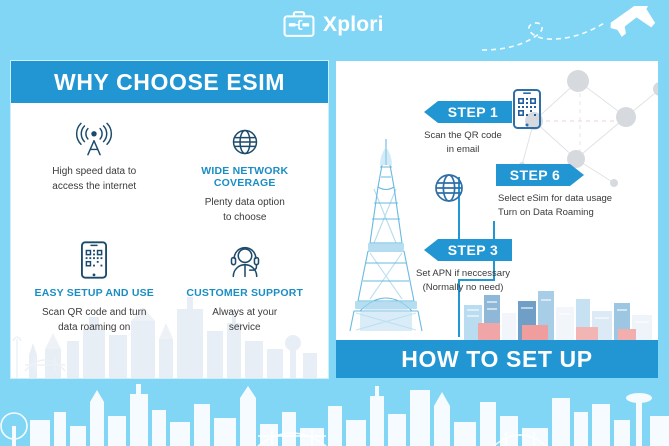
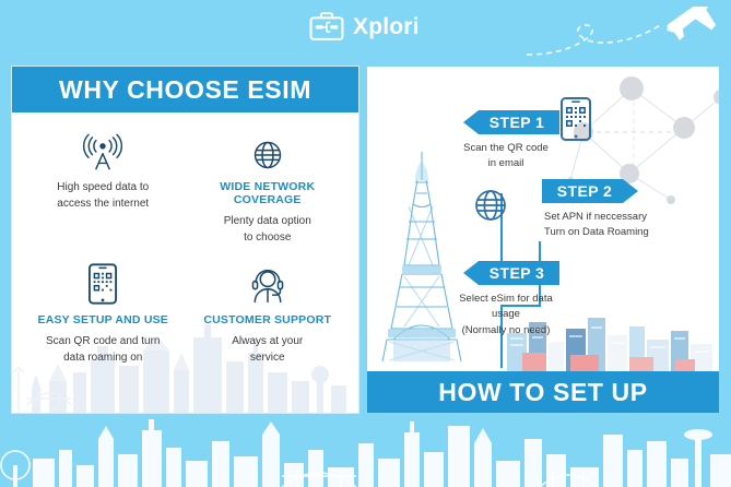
  Xplori
  WHY CHOOSE ESIM
  High speed data to
  access the internet
  WIDE NETWORK COVERAGE
  Plenty data option
  to choose
  EASY SETUP AND USE
  Scan QR code and turn
  data roaming on
  CUSTOMER SUPPORT
  Always at your
  service
  STEP 1
  Scan the QR code
  in email
- STEP 6
+ STEP 2
- Select eSim for data usage
+ Set APN if neccessary
  Turn on Data Roaming
  STEP 3
- Set APN if neccessary
+ Select eSim for data usage
  (Normally no need)
  HOW TO SET UP
